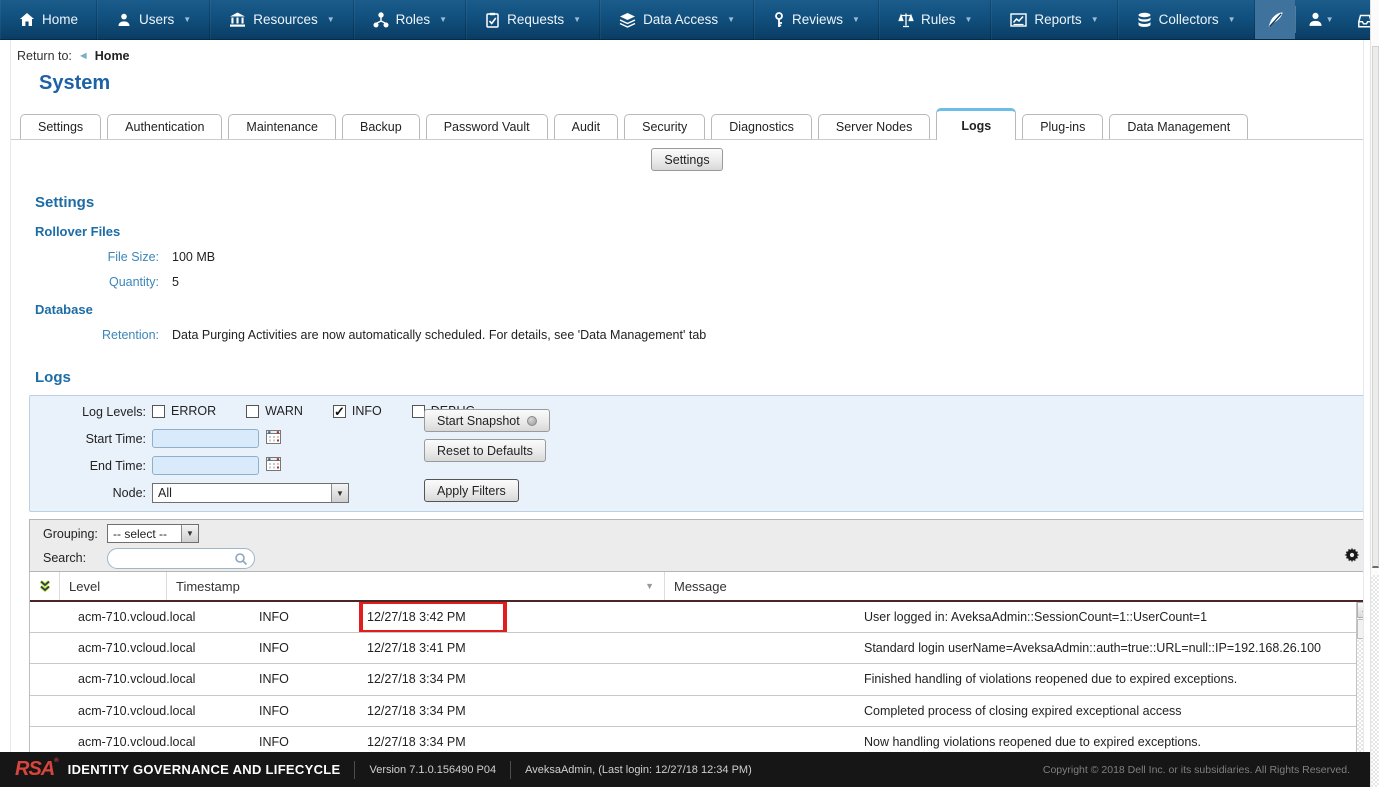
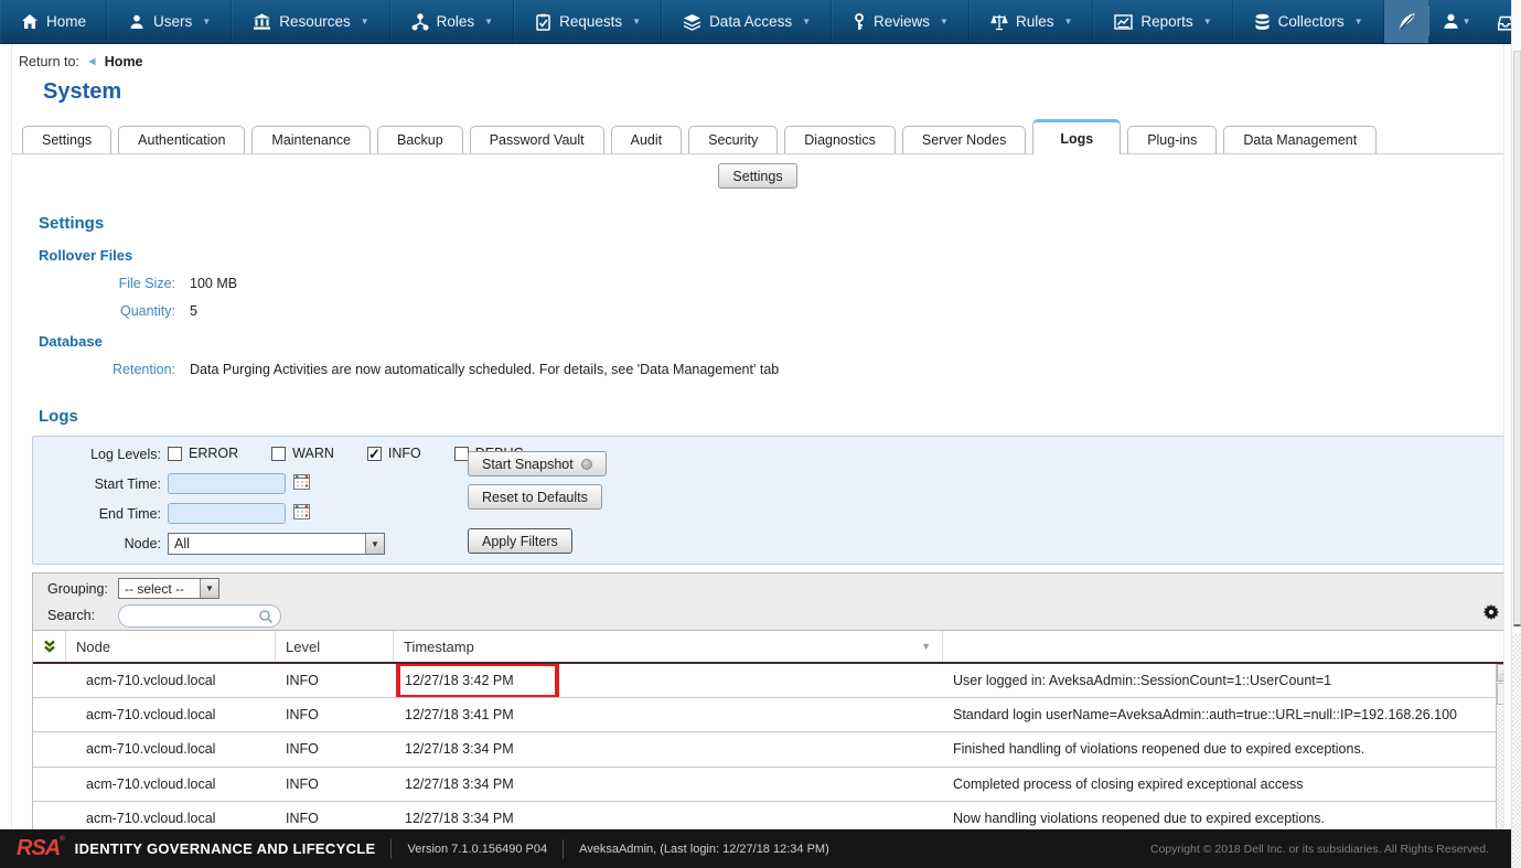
  Home
  Users
  ▼
  Resources
  ▼
  Roles
  ▼
  Requests
  ▼
  Data Access
  ▼
  Reviews
  ▼
  Rules
  ▼
  Reports
  ▼
  Collectors
  ▼
  ▼
  Return to:
  ◄
  Home
  System
  Settings
  Authentication
  Maintenance
  Backup
  Password Vault
  Audit
  Security
  Diagnostics
  Server Nodes
  Logs
  Plug-ins
  Data Management
  Settings
  Settings
  Rollover Files
  File Size:
  100 MB
  Quantity:
  5
  Database
  Retention:
  Data Purging Activities are now automatically scheduled. For details, see 'Data Management' tab
  Logs
  Log Levels:
  ERROR
  WARN
  ✓
  INFO
  Start Time:
  End Time:
  Node:
  All
  ▼
  Start Snapshot
  Reset to Defaults
  Apply Filters
  Grouping:
  -- select --
  ▼
  Search:
+ Node
  Level
  Timestamp
  ▼
- Message
  acm-710.vcloud.local
  INFO
  12/27/18 3:42 PM
  User logged in: AveksaAdmin::SessionCount=1::UserCount=1
  acm-710.vcloud.local
  INFO
  12/27/18 3:41 PM
  Standard login userName=AveksaAdmin::auth=true::URL=null::IP=192.168.26.100
  acm-710.vcloud.local
  INFO
  12/27/18 3:34 PM
  Finished handling of violations reopened due to expired exceptions.
  acm-710.vcloud.local
  INFO
  12/27/18 3:34 PM
  Completed process of closing expired exceptional access
  acm-710.vcloud.local
  INFO
  12/27/18 3:34 PM
  Now handling violations reopened due to expired exceptions.
  RSA
  IDENTITY GOVERNANCE AND LIFECYCLE
  Version 7.1.0.156490 P04
  AveksaAdmin, (Last login: 12/27/18 12:34 PM)
  Copyright © 2018 Dell Inc. or its subsidiaries. All Rights Reserved.
